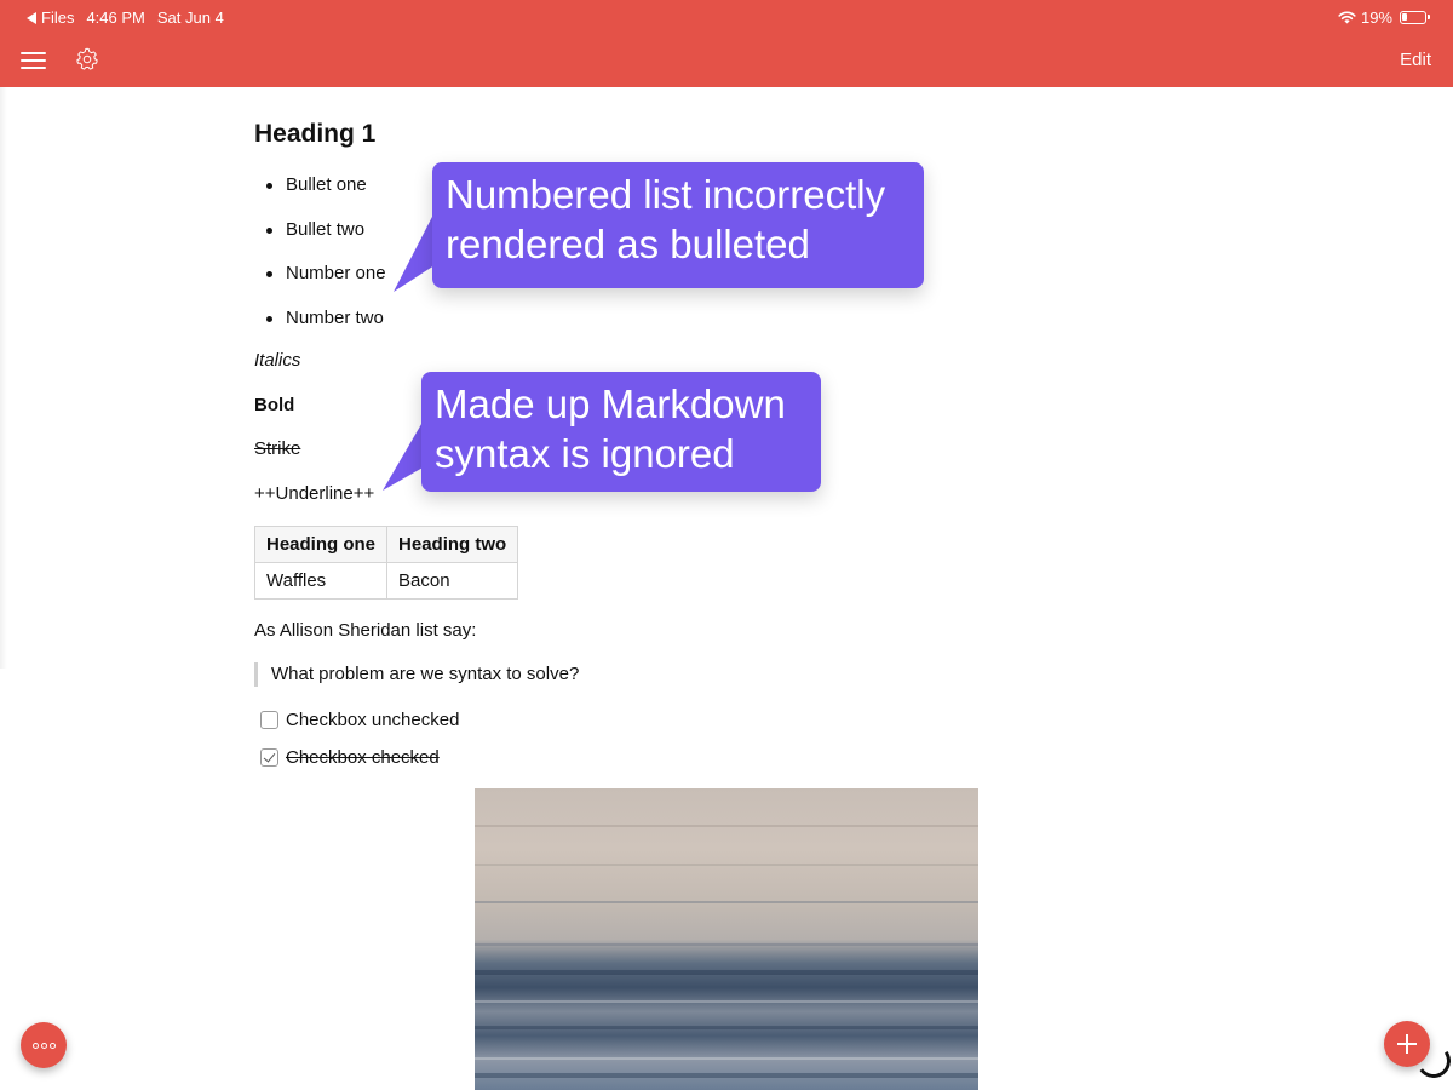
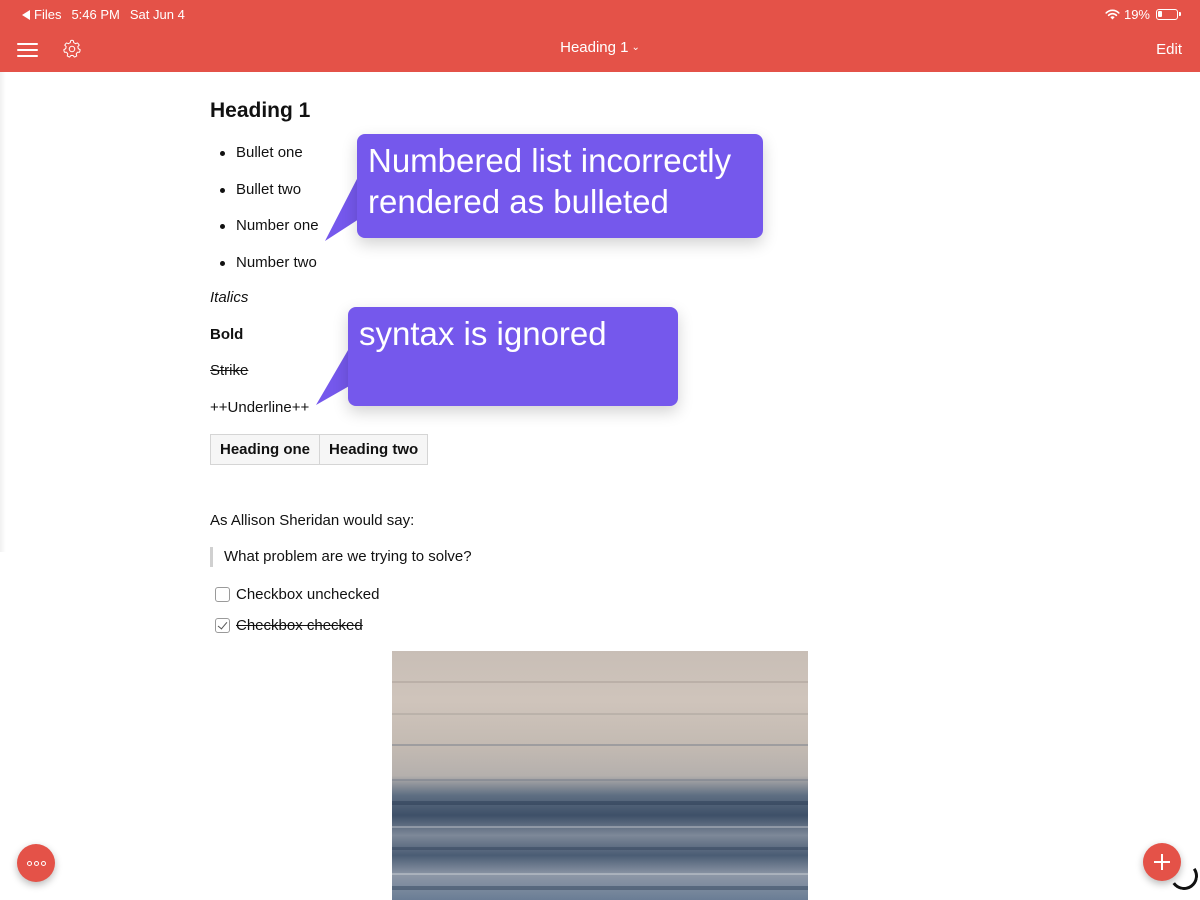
  Files
- 4:46 PM
+ 5:46 PM
  Sat Jun 4
  19%
+ Heading 1 ⌄
  Edit
  Heading 1
  Bullet one
  Bullet two
  Number one
  Number two
  Italics
  Bold
  Strike
  ++Underline++
  Heading one	Heading two
- Waffles	Bacon
- As Allison Sheridan list say:
+ As Allison Sheridan would say:
- What problem are we syntax to solve?
+ What problem are we trying to solve?
  Checkbox unchecked
  Checkbox checked
  Numbered list incorrectly
  rendered as bulleted
- Made up Markdown
  syntax is ignored
